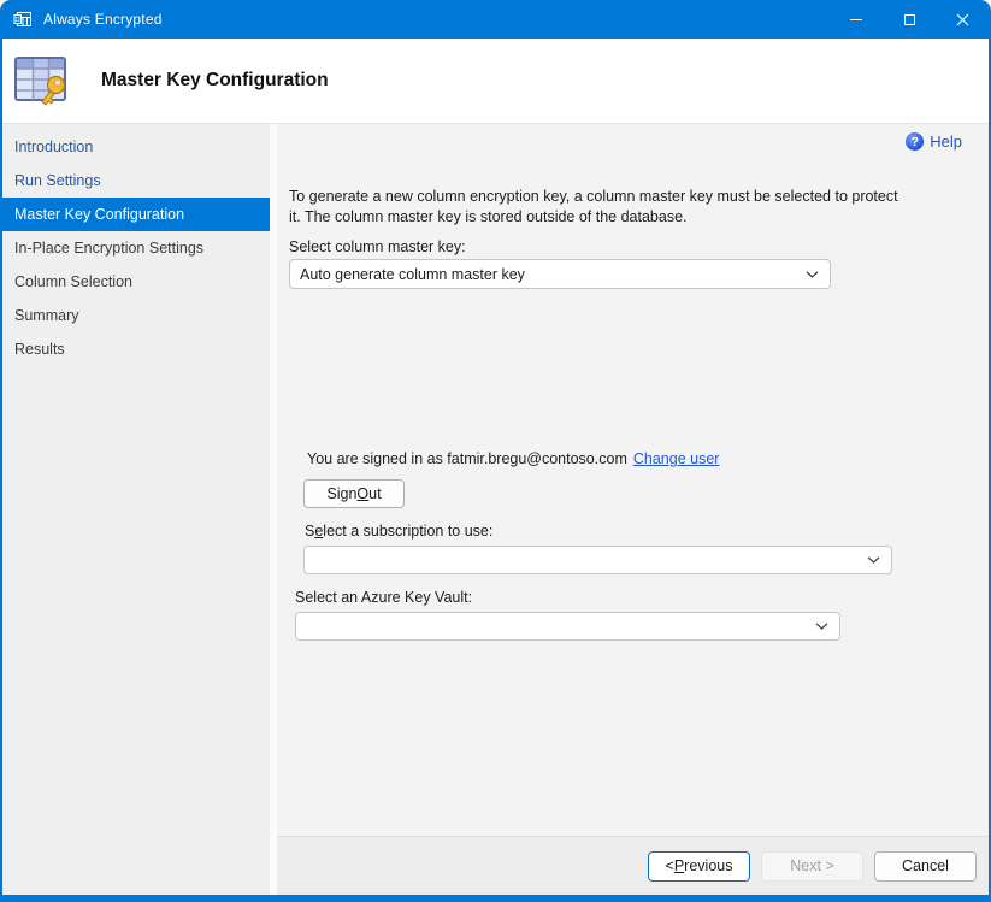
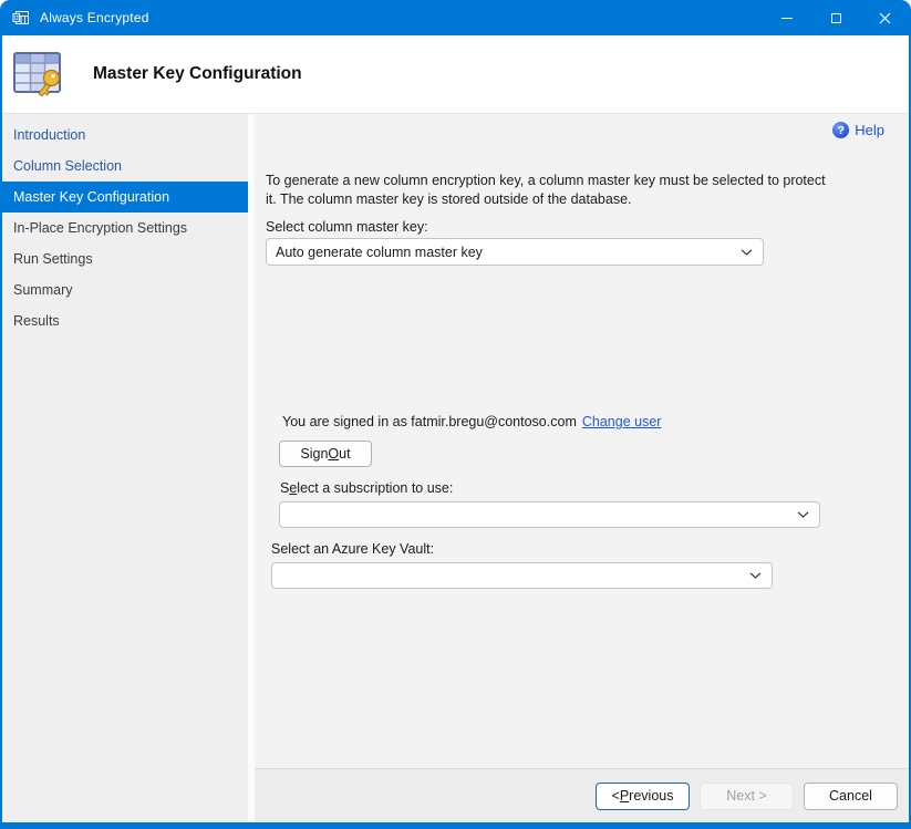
  Always Encrypted
  Master Key Configuration
  Introduction
- Run Settings
+ Column Selection
  Master Key Configuration
  In-Place Encryption Settings
- Column Selection
+ Run Settings
  Summary
  Results
  Help
  To generate a new column encryption key, a column master key must be selected to protect
  it. The column master key is stored outside of the database.
  Select column master key:
  Auto generate column master key
  You are signed in as fatmir.bregu@contoso.com Change user
  Sign
  O
  ut
  Select a subscription to use:
  Select an Azure Key Vault:
  <
  P
  revious
  Next >
  Cancel
